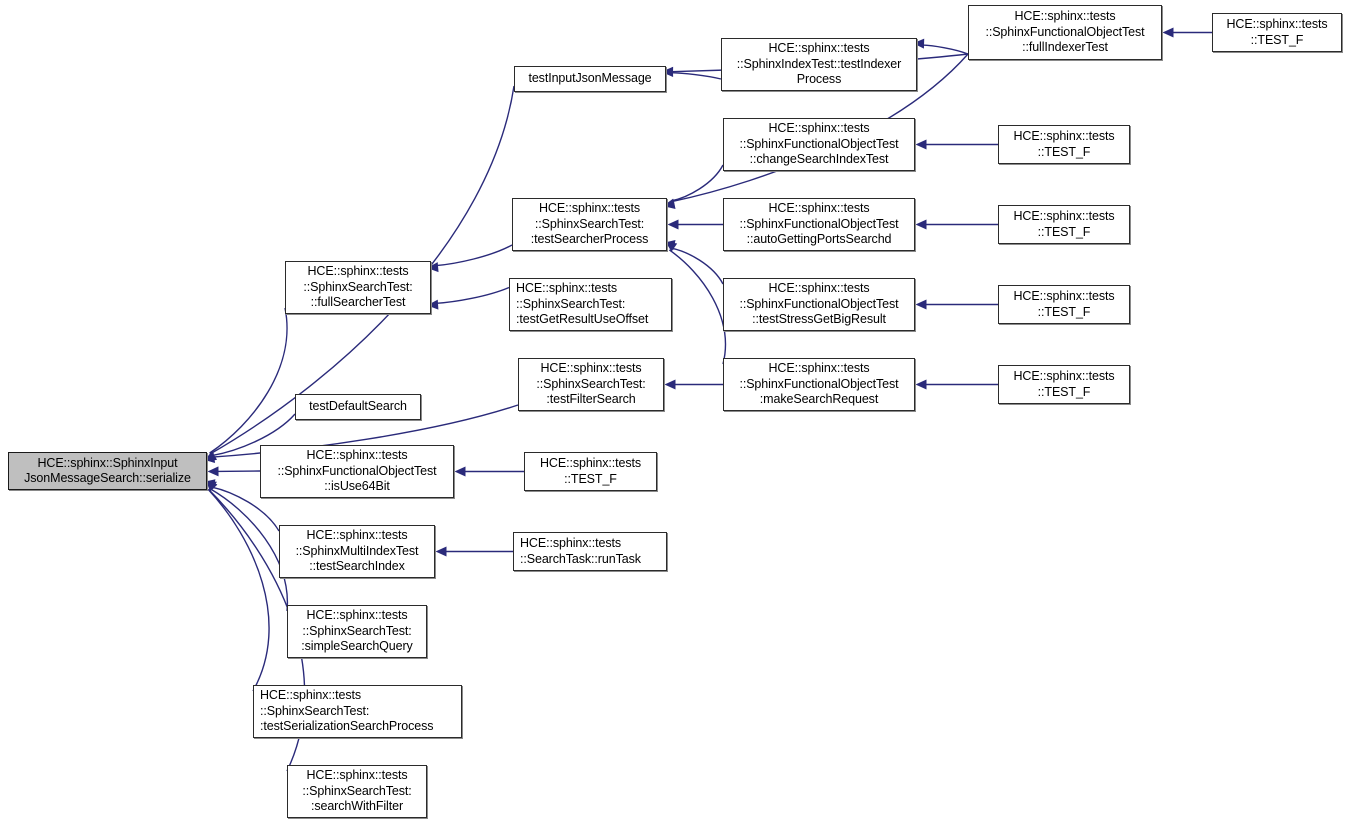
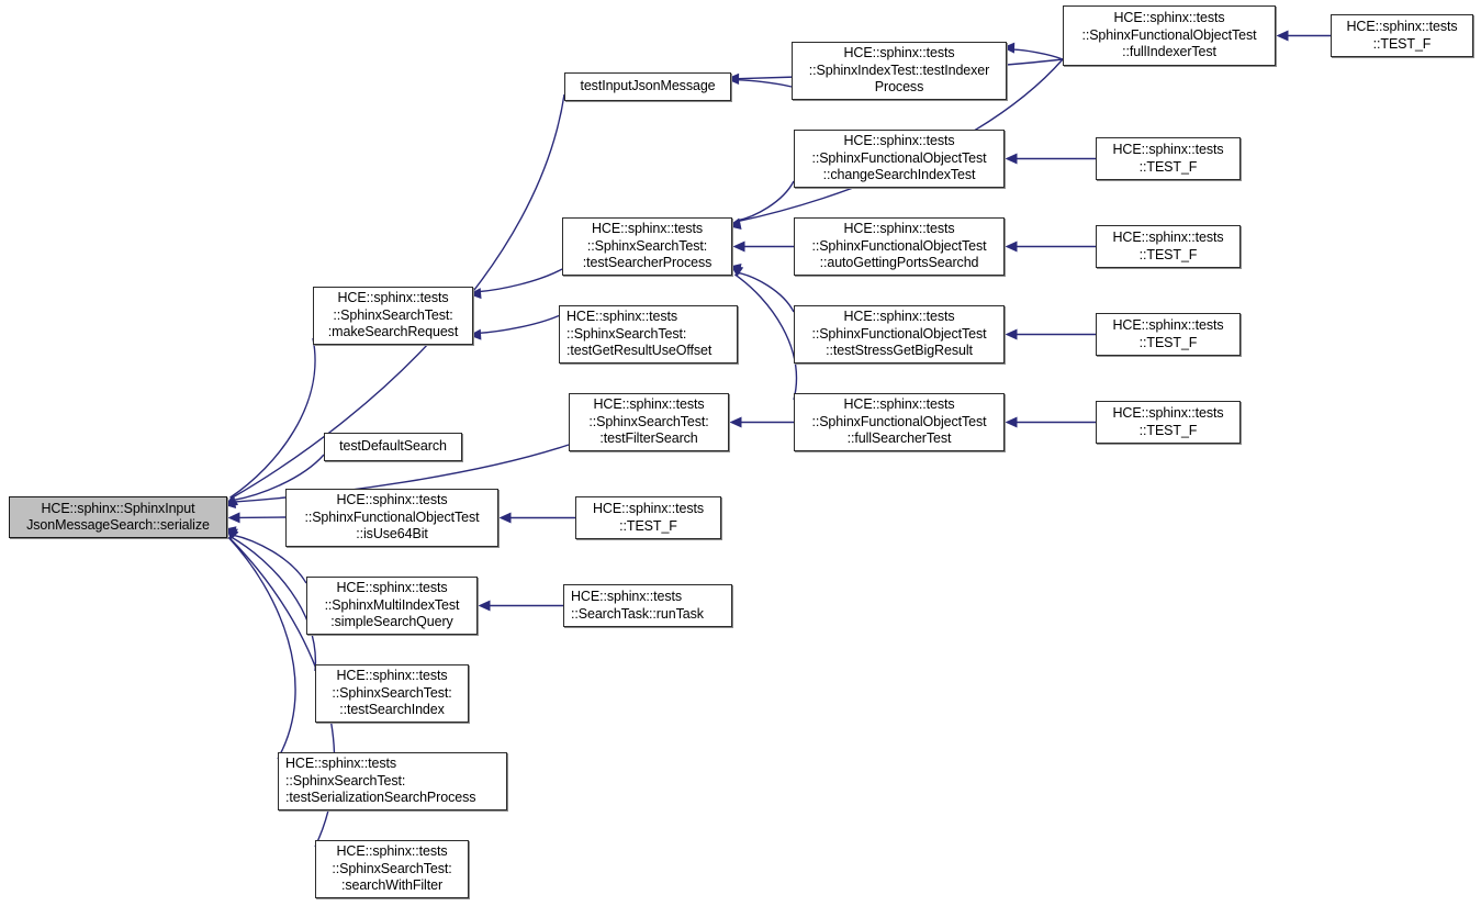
  HCE::sphinx::SphinxInput
  JsonMessageSearch::serialize
  testInputJsonMessage
  HCE::sphinx::tests
  ::SphinxIndexTest::testIndexer
  Process
  HCE::sphinx::tests
  ::SphinxFunctionalObjectTest
  ::fullIndexerTest
  HCE::sphinx::tests
  ::TEST_F
  HCE::sphinx::tests
  ::SphinxFunctionalObjectTest
  ::changeSearchIndexTest
  HCE::sphinx::tests
  ::TEST_F
  HCE::sphinx::tests
  ::SphinxSearchTest:
  :testSearcherProcess
  HCE::sphinx::tests
  ::SphinxFunctionalObjectTest
  ::autoGettingPortsSearchd
  HCE::sphinx::tests
  ::TEST_F
  HCE::sphinx::tests
  ::SphinxSearchTest:
- ::fullSearcherTest
+ :makeSearchRequest
  HCE::sphinx::tests
  ::SphinxSearchTest:
  :testGetResultUseOffset
  HCE::sphinx::tests
  ::SphinxFunctionalObjectTest
  ::testStressGetBigResult
  HCE::sphinx::tests
  ::TEST_F
  HCE::sphinx::tests
  ::SphinxSearchTest:
  :testFilterSearch
  HCE::sphinx::tests
  ::SphinxFunctionalObjectTest
- :makeSearchRequest
+ ::fullSearcherTest
  HCE::sphinx::tests
  ::TEST_F
  testDefaultSearch
  HCE::sphinx::tests
  ::SphinxFunctionalObjectTest
  ::isUse64Bit
  HCE::sphinx::tests
  ::TEST_F
  HCE::sphinx::tests
  ::SphinxMultiIndexTest
- ::testSearchIndex
+ :simpleSearchQuery
  HCE::sphinx::tests
  ::SearchTask::runTask
  HCE::sphinx::tests
  ::SphinxSearchTest:
- :simpleSearchQuery
+ ::testSearchIndex
  HCE::sphinx::tests
  ::SphinxSearchTest:
  :testSerializationSearchProcess
  HCE::sphinx::tests
  ::SphinxSearchTest:
  :searchWithFilter
